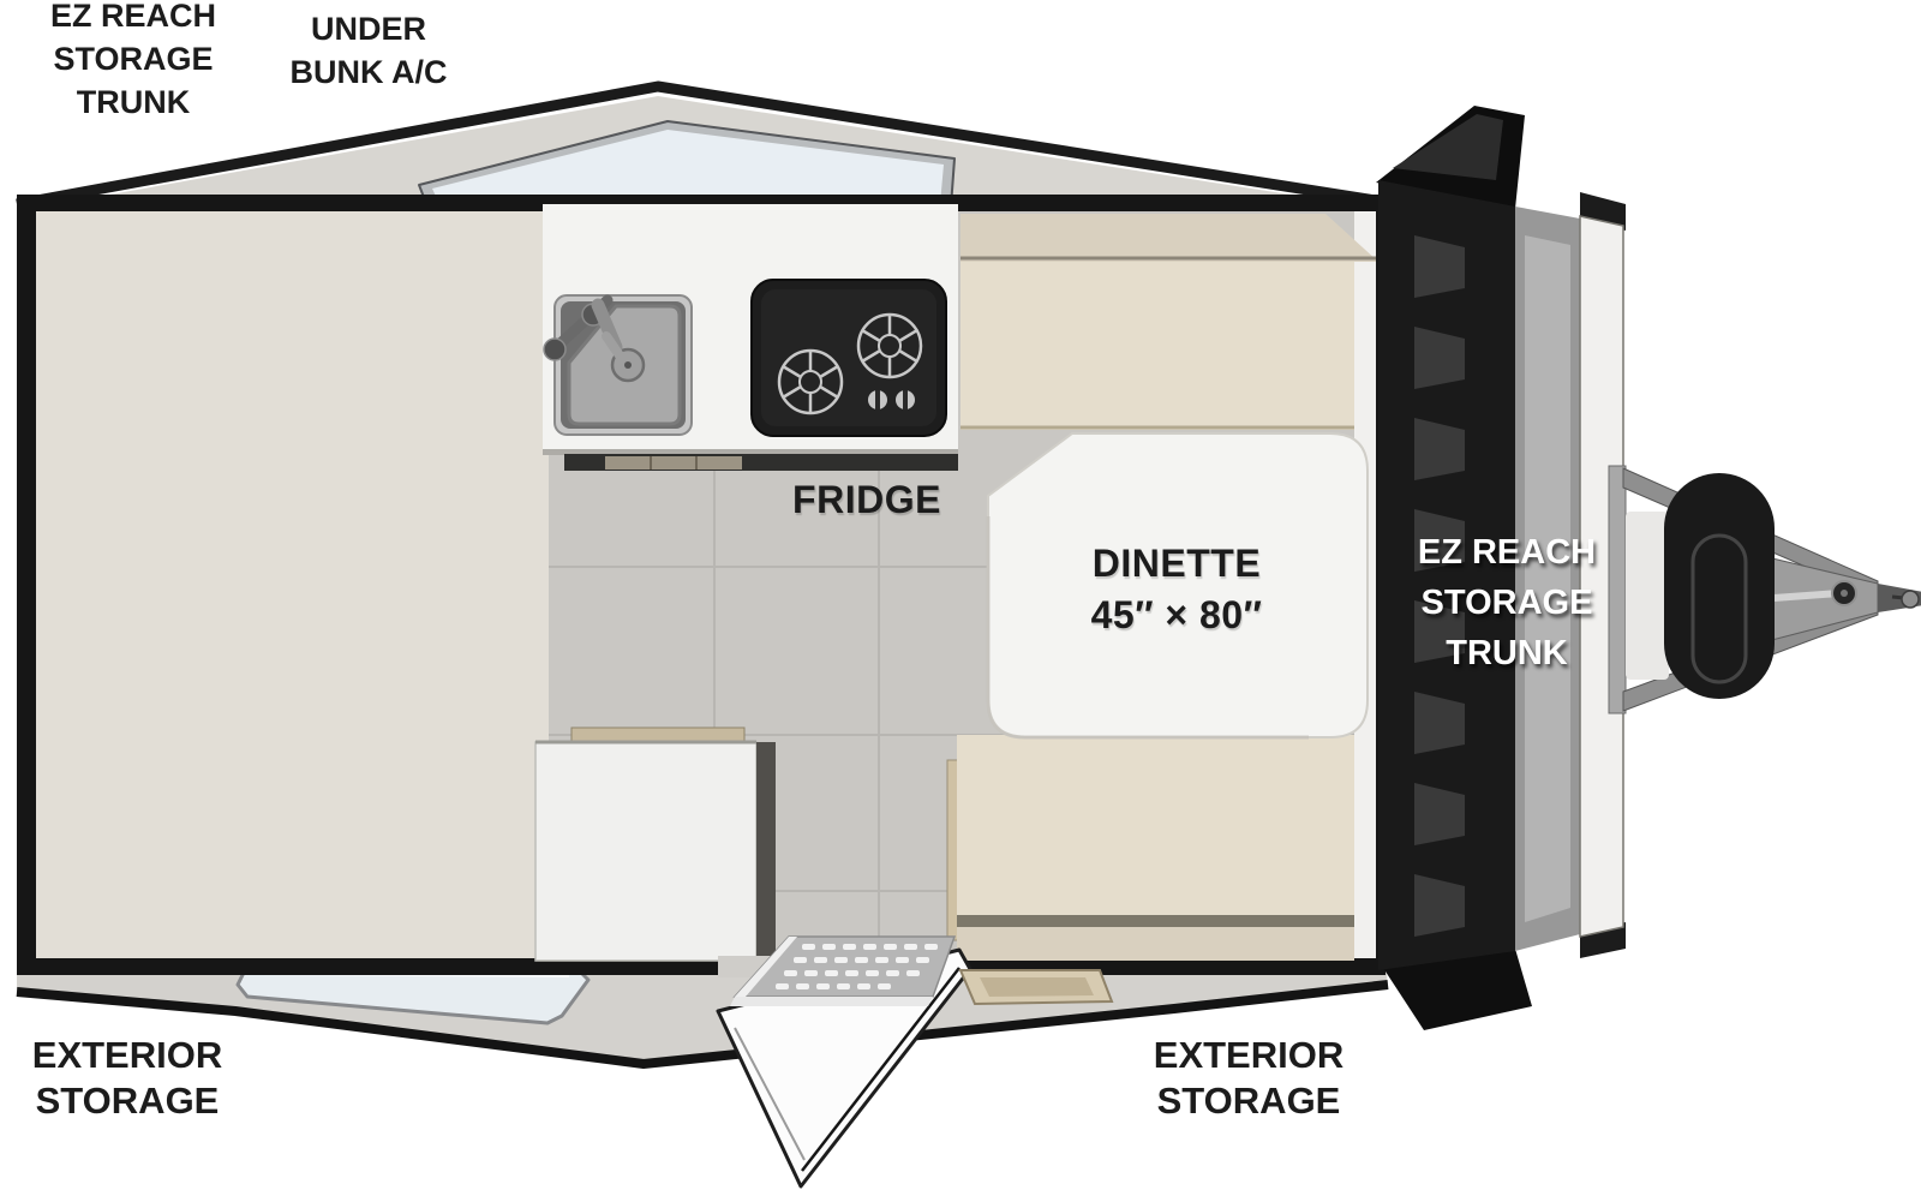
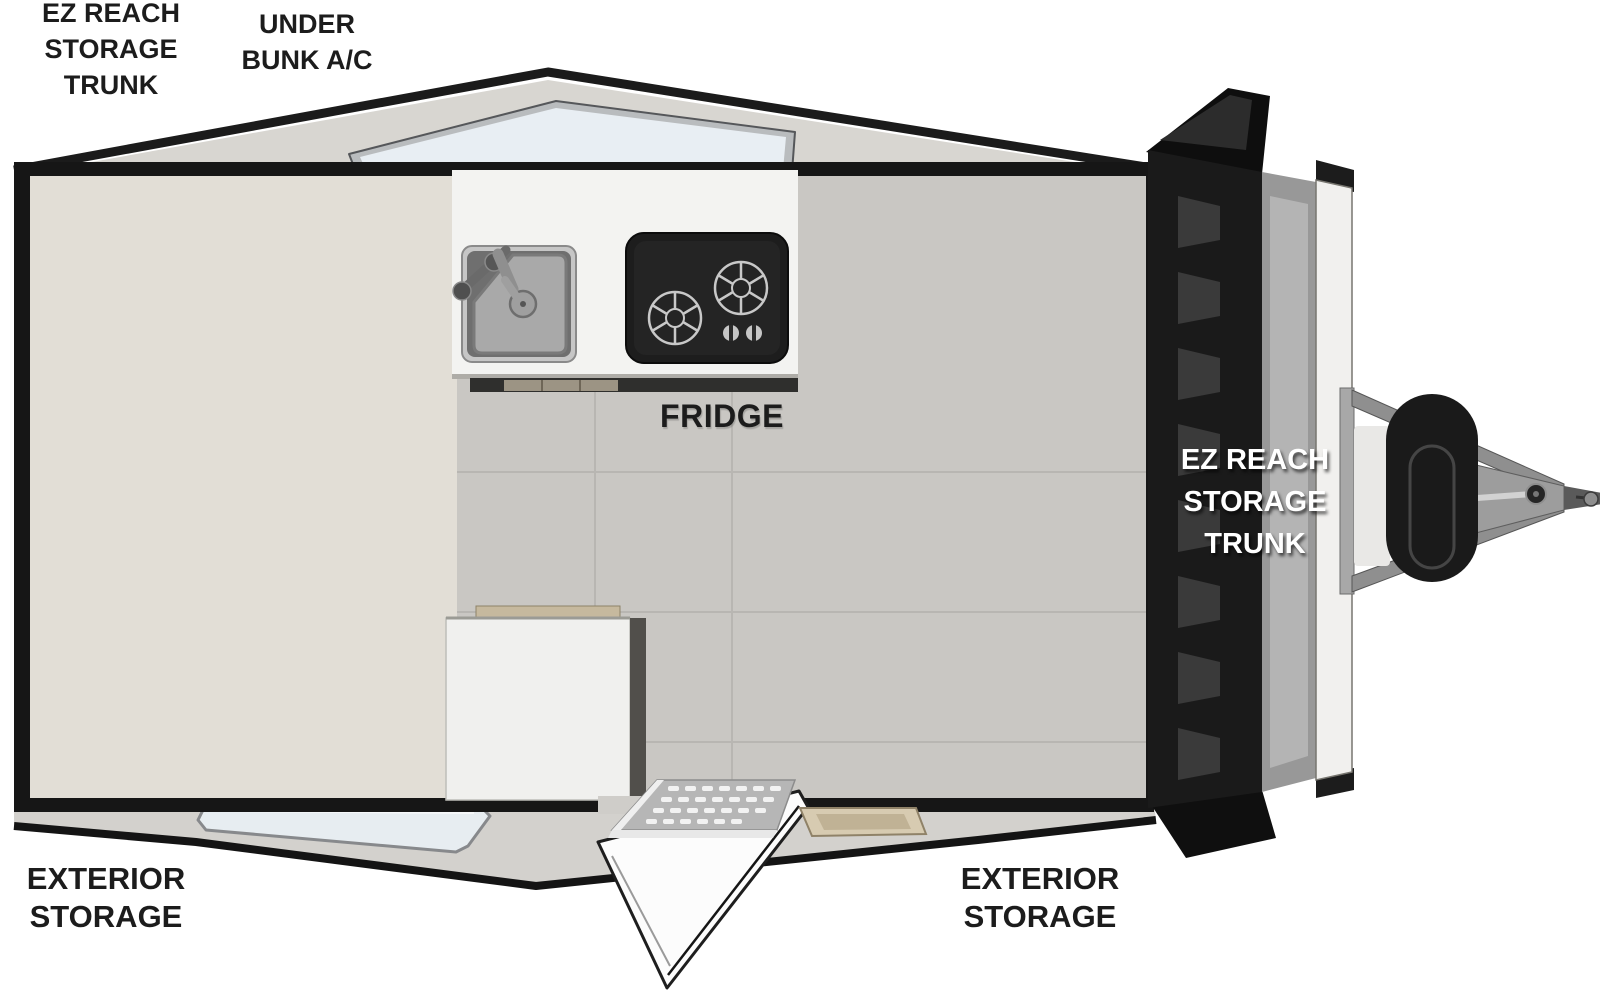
  FRIDGE
- DINETTE
- 45″ × 80″
  EZ REACH
  STORAGE
  TRUNK
  EZ REACH
  STORAGE
  TRUNK
  UNDER
  BUNK A/C
  EXTERIOR
  STORAGE
  EXTERIOR
  STORAGE
